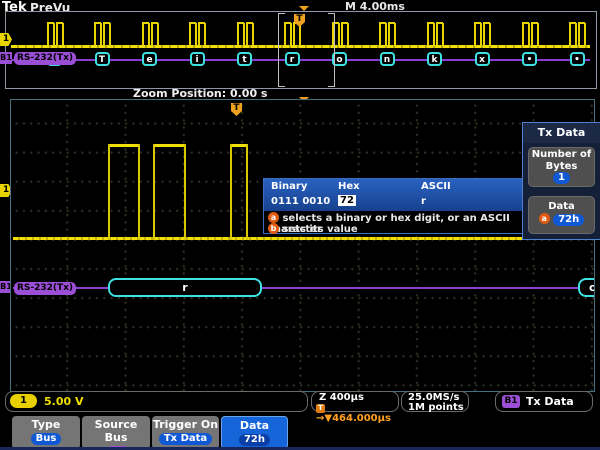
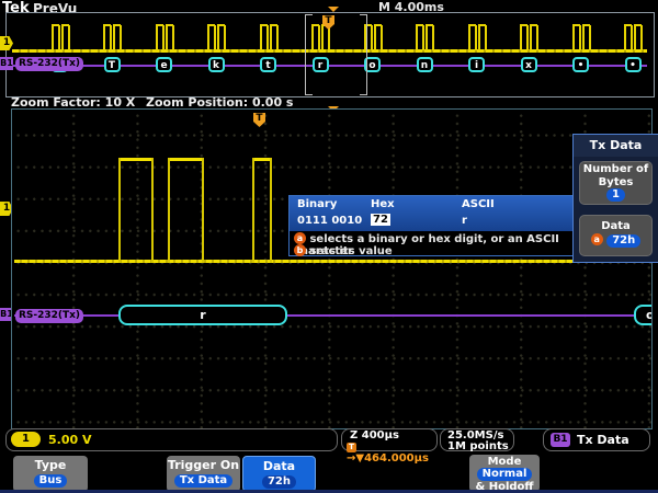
  Tek
  PreVu
  M 4.00ms
  T
  e
- i
+ k
  t
  r
  o
  n
- k
+ i
  x
  •
  •
  RS-232(Tx)
  T
  1
  B1
  1
+ Zoom Factor: 10 X
  Zoom Position: 0.00 s
  T
  r
  o
  RS-232(Tx)
  Binary
  Hex
  ASCII
  0111 0010
  72
  r
  a selects a binary or hex digit, or an ASCII aracter
  b sets its value
  Tx Data
  Number of
  Bytes
  1
  Data
  a 72h
  1
  5.00 V
  Z 400µs
  T→▼464.000µs
  25.0MS/s
  1M points
  B1
  Tx Data
  Type
  Bus
- Source Bus
  Trigger On
  Tx Data
  Data
  72h
+ Mode
+ Normal
+ & Holdoff
